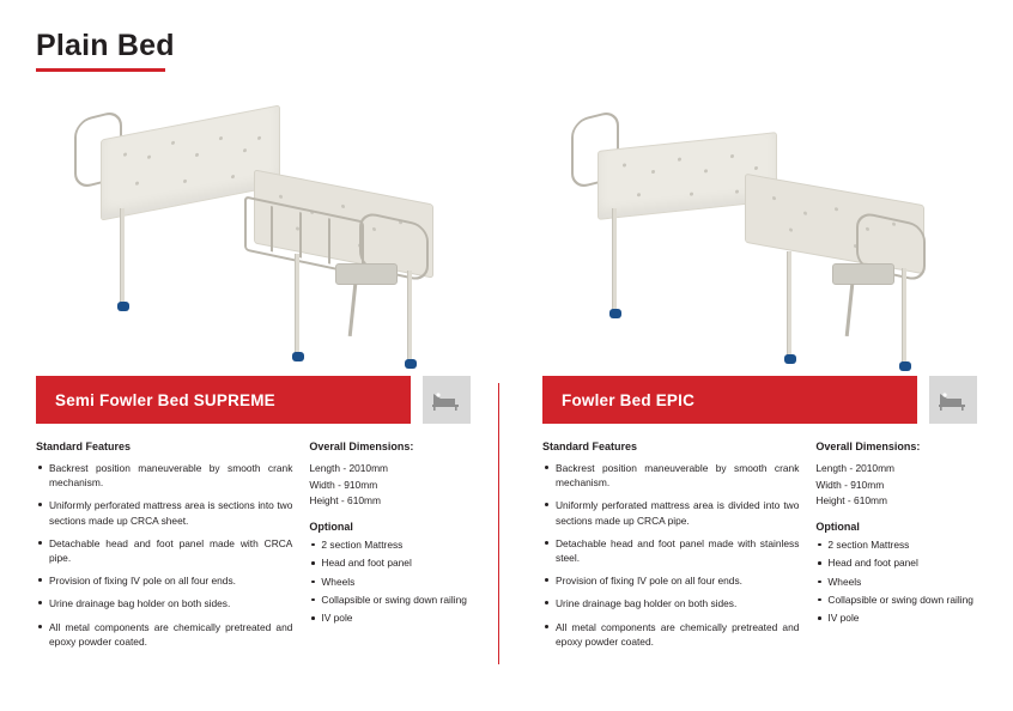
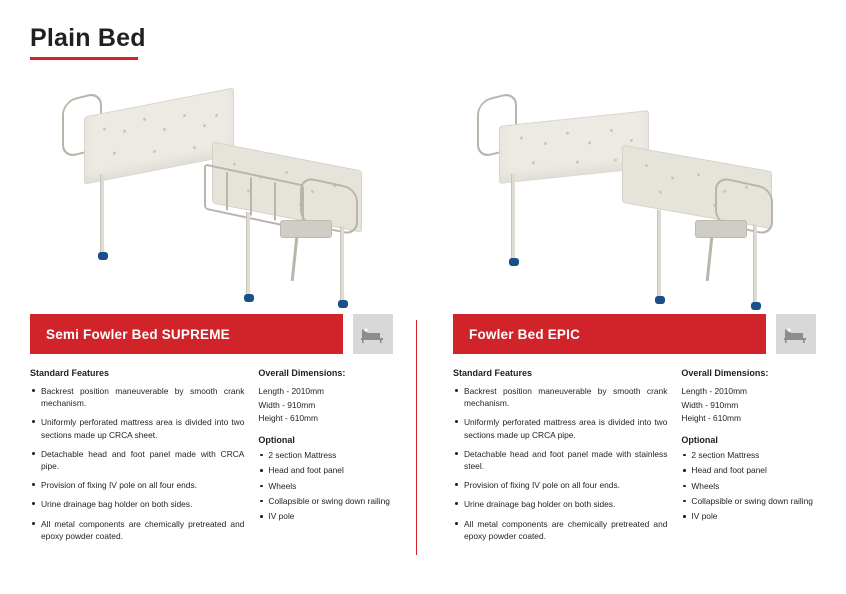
  Plain Bed
  Semi Fowler Bed SUPREME
  Standard Features
  Backrest position maneuverable by smooth crank mechanism.
- Uniformly perforated mattress area is sections into two sections made up CRCA sheet.
+ Uniformly perforated mattress area is divided into two sections made up CRCA sheet.
  Detachable head and foot panel made with CRCA pipe.
  Provision of fixing IV pole on all four ends.
  Urine drainage bag holder on both sides.
  All metal components are chemically pretreated and epoxy powder coated.
  Overall Dimensions:
  Length - 2010mm
  Width - 910mm
  Height - 610mm
  Optional
  2 section Mattress
  Head and foot panel
  Wheels
  Collapsible or swing down railing
  IV pole
  Fowler Bed EPIC
  Standard Features
  Backrest position maneuverable by smooth crank mechanism.
  Uniformly perforated mattress area is divided into two sections made up CRCA pipe.
  Detachable head and foot panel made with stainless steel.
  Provision of fixing IV pole on all four ends.
  Urine drainage bag holder on both sides.
  All metal components are chemically pretreated and epoxy powder coated.
  Overall Dimensions:
  Length - 2010mm
  Width - 910mm
  Height - 610mm
  Optional
  2 section Mattress
  Head and foot panel
  Wheels
  Collapsible or swing down railing
  IV pole
